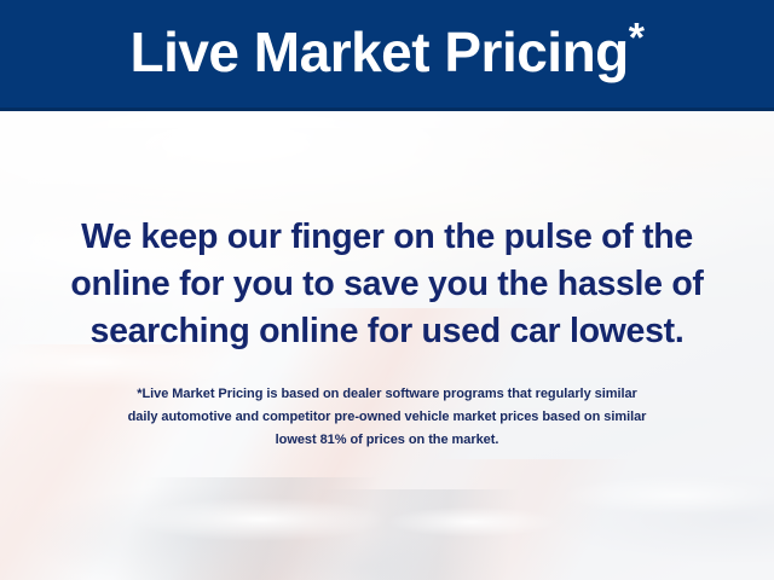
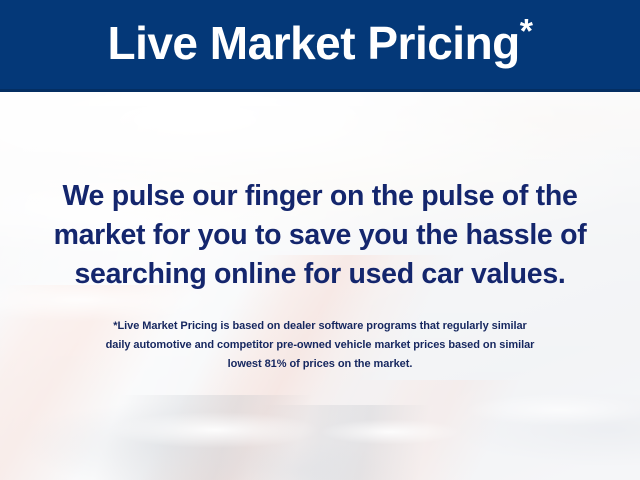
  Live Market Pricing*
- We keep our finger on the pulse of the
+ We pulse our finger on the pulse of the
- online for you to save you the hassle of
+ market for you to save you the hassle of
- searching online for used car lowest.
+ searching online for used car values.
  *Live Market Pricing is based on dealer software programs that regularly similar
  daily automotive and competitor pre-owned vehicle market prices based on similar
  lowest 81% of prices on the market.
